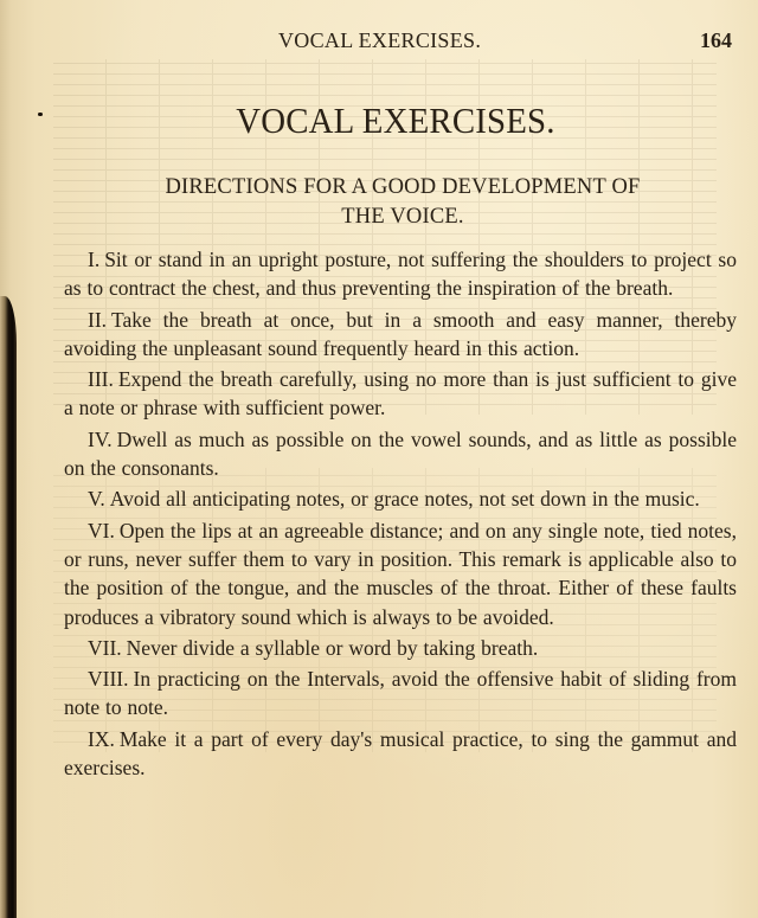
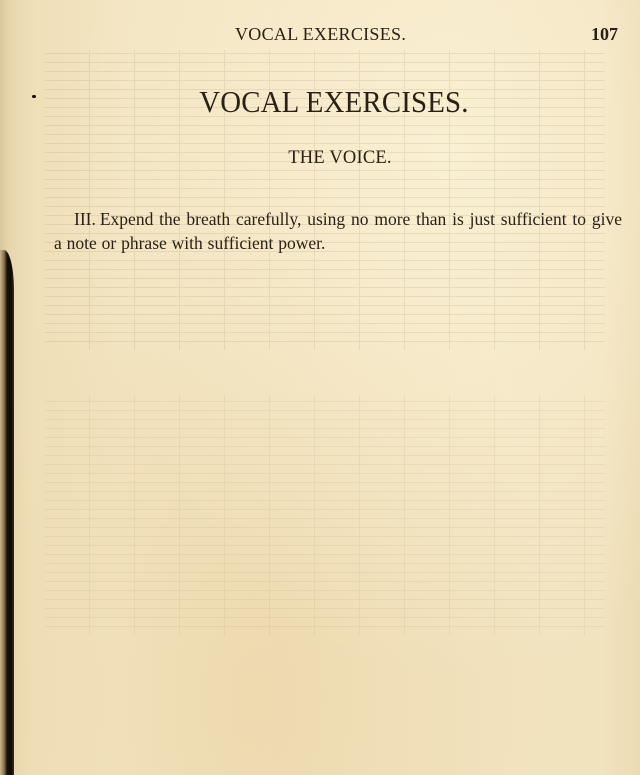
  VOCAL EXERCISES.
- 164
+ 107
  VOCAL EXERCISES.
- DIRECTIONS FOR A GOOD DEVELOPMENT OF
  THE VOICE.
- I. Sit or stand in an upright posture, not suffering the shoulders to project so as to contract the chest, and thus preventing the inspiration of the breath.
- II. Take the breath at once, but in a smooth and easy manner, thereby avoiding the unpleasant sound frequently heard in this action.
  III. Expend the breath carefully, using no more than is just sufficient to give a note or phrase with sufficient power.
- IV. Dwell as much as possible on the vowel sounds, and as little as possible on the consonants.
- V. Avoid all anticipating notes, or grace notes, not set down in the music.
- VI. Open the lips at an agreeable distance; and on any single note, tied notes, or runs, never suffer them to vary in position. This remark is applicable also to the position of the tongue, and the muscles of the throat. Either of these faults produces a vibratory sound which is always to be avoided.
- VII. Never divide a syllable or word by taking breath.
- VIII. In practicing on the Intervals, avoid the offensive habit of sliding from note to note.
- IX. Make it a part of every day's musical practice, to sing the gammut and exercises.
